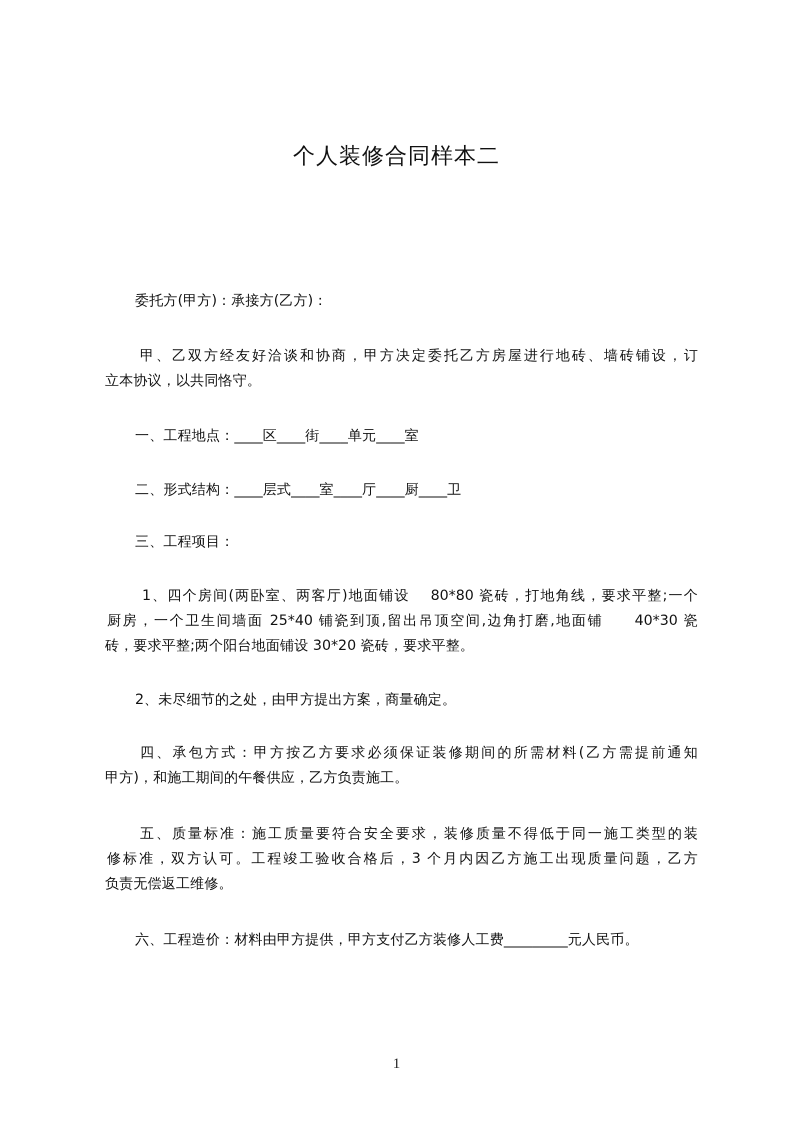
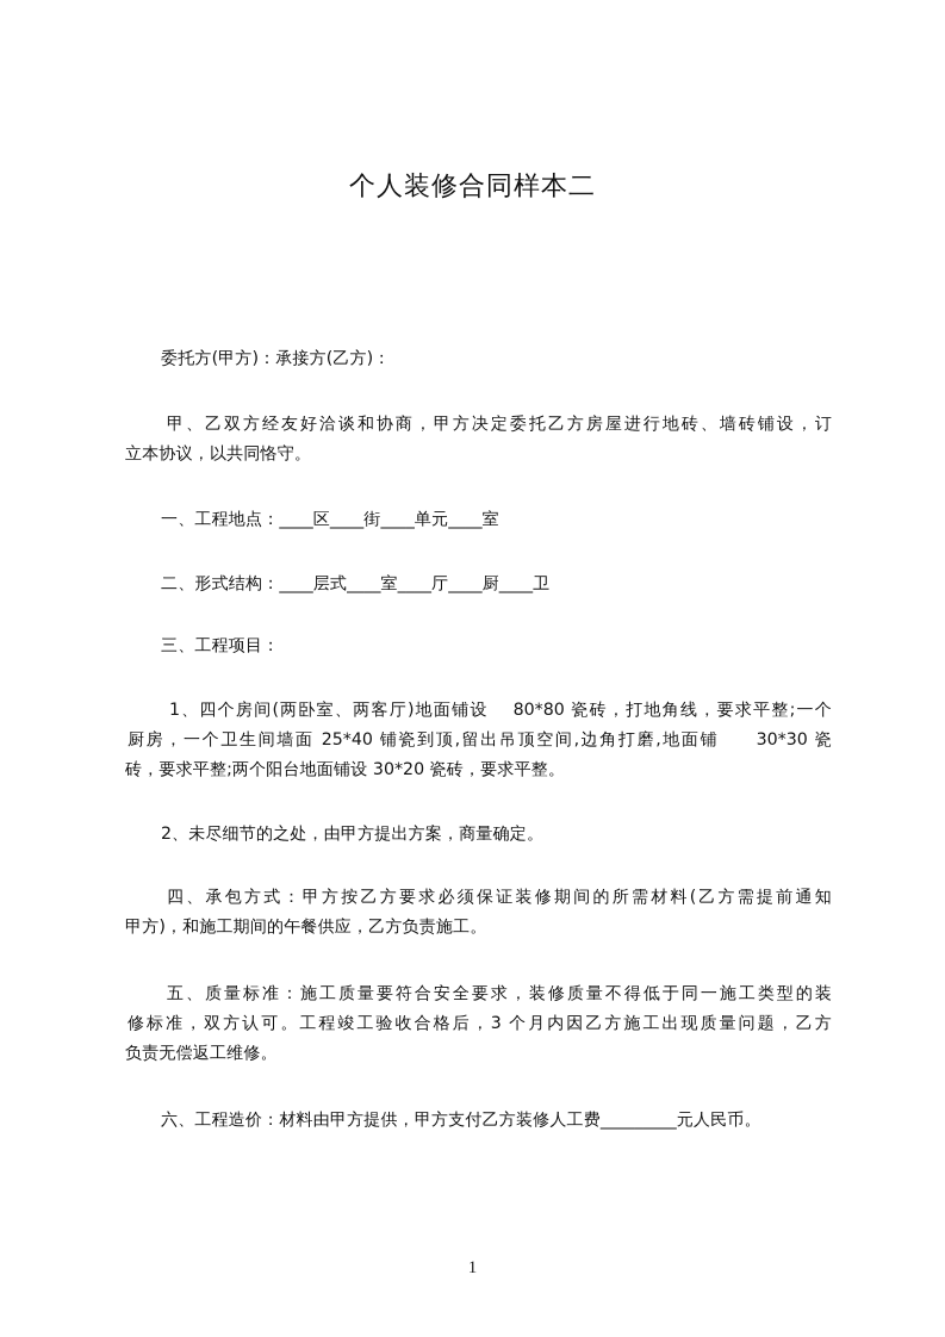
  个人装修合同样本二
  委托方(甲方)：承接方(乙方)：
  甲、乙双方经友好洽谈和协商，甲方决定委托乙方房屋进行地砖、墙砖铺设，订
  立本协议，以共同恪守。
  一、工程地点：____区____街____单元____室
  二、形式结构：____层式____室____厅____厨____卫
  三、工程项目：
  1、四个房间(两卧室、两客厅)地面铺设 80*80 瓷砖，打地角线，要求平整;一个
- 厨房，一个卫生间墙面 25*40 铺瓷到顶,留出吊顶空间,边角打磨,地面铺 40*30 瓷
+ 厨房，一个卫生间墙面 25*40 铺瓷到顶,留出吊顶空间,边角打磨,地面铺 30*30 瓷
  砖，要求平整;两个阳台地面铺设 30*20 瓷砖，要求平整。
  2、未尽细节的之处，由甲方提出方案，商量确定。
  四、承包方式：甲方按乙方要求必须保证装修期间的所需材料(乙方需提前通知
  甲方)，和施工期间的午餐供应，乙方负责施工。
  五、质量标准：施工质量要符合安全要求，装修质量不得低于同一施工类型的装
  修标准，双方认可。工程竣工验收合格后，3 个月内因乙方施工出现质量问题，乙方
  负责无偿返工维修。
  六、工程造价：材料由甲方提供，甲方支付乙方装修人工费_________元人民币。
  1
